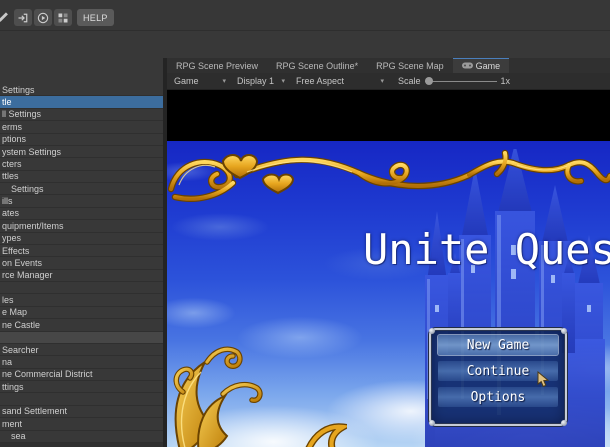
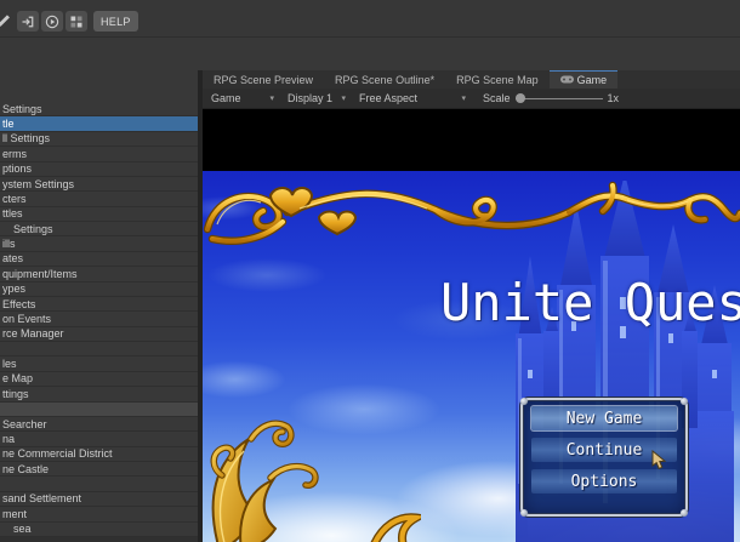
  HELP
  Settings
  tle
  ll Settings
  erms
  ptions
  ystem Settings
  cters
  ttles
  Settings
  ills
  ates
  quipment/Items
  ypes
  Effects
  on Events
  rce Manager
  les
  e Map
- ne Castle
+ ttings
  Searcher
  na
  ne Commercial District
- ttings
+ ne Castle
  sand Settlement
  ment
  sea
  RPG Scene Preview
  RPG Scene Outline*
  RPG Scene Map
  Game
  Game
  Display 1
  Free Aspect
  Scale
  1x
  Unite Ques
  New Game
  Continue
  Options
